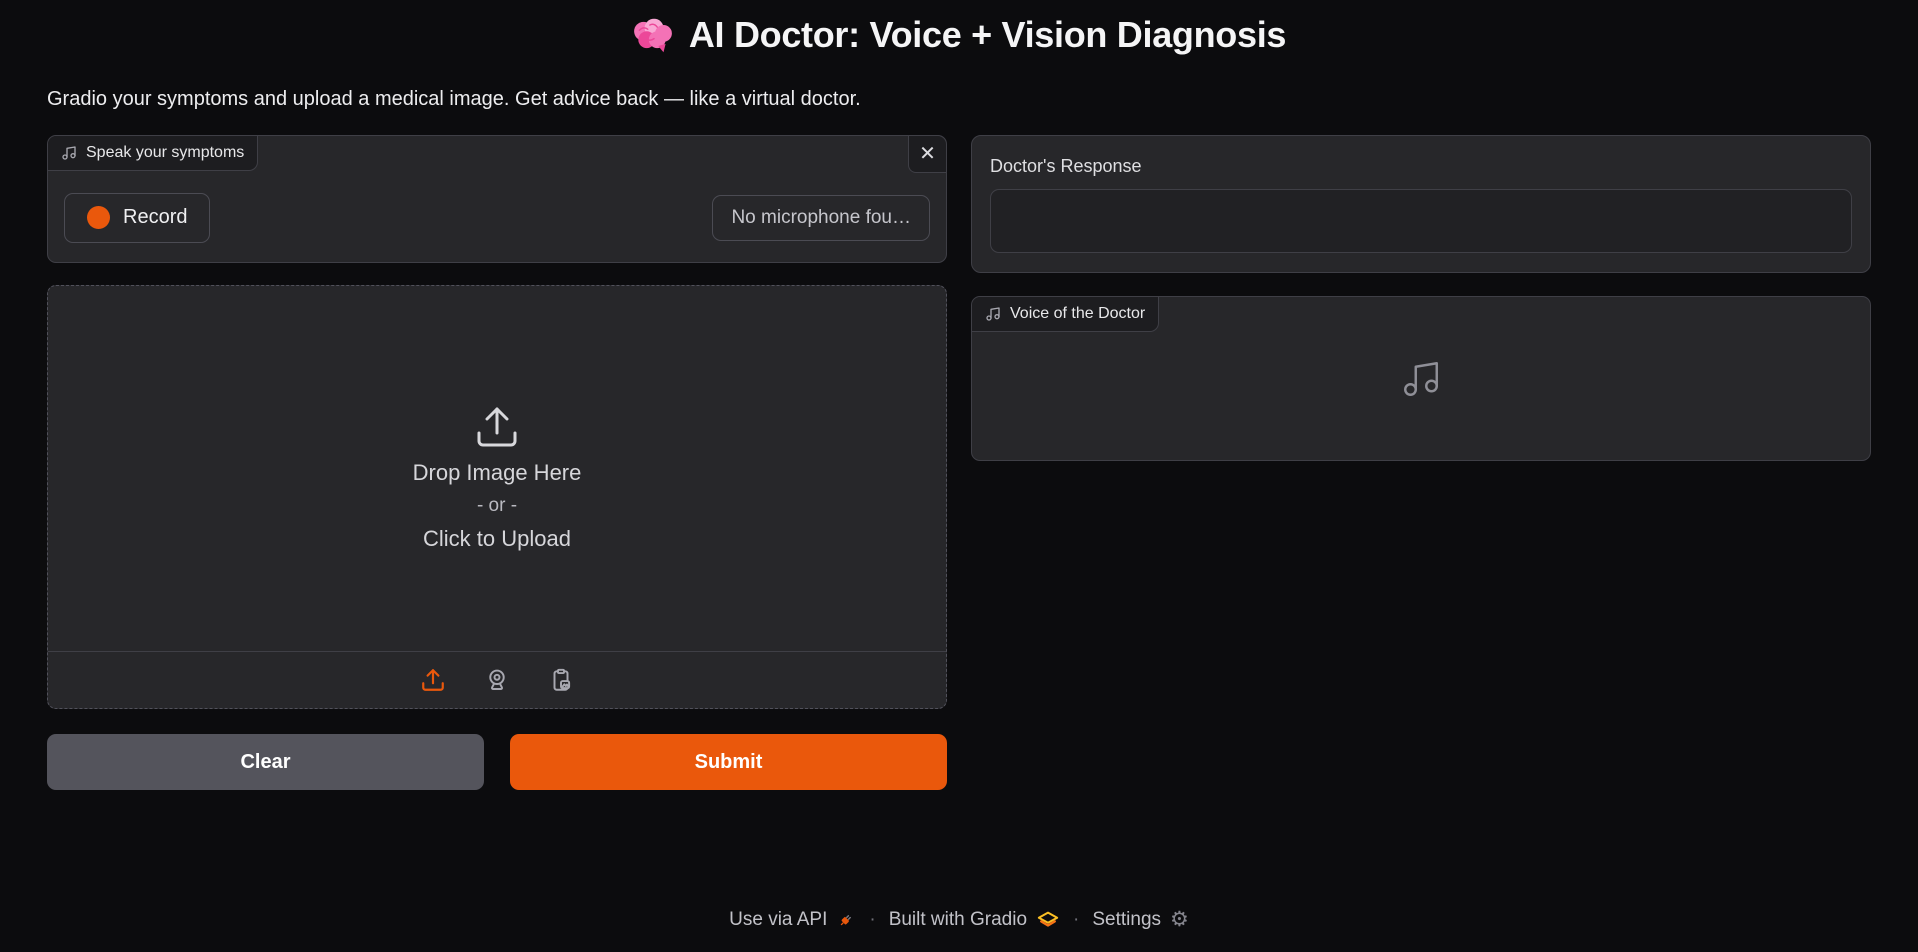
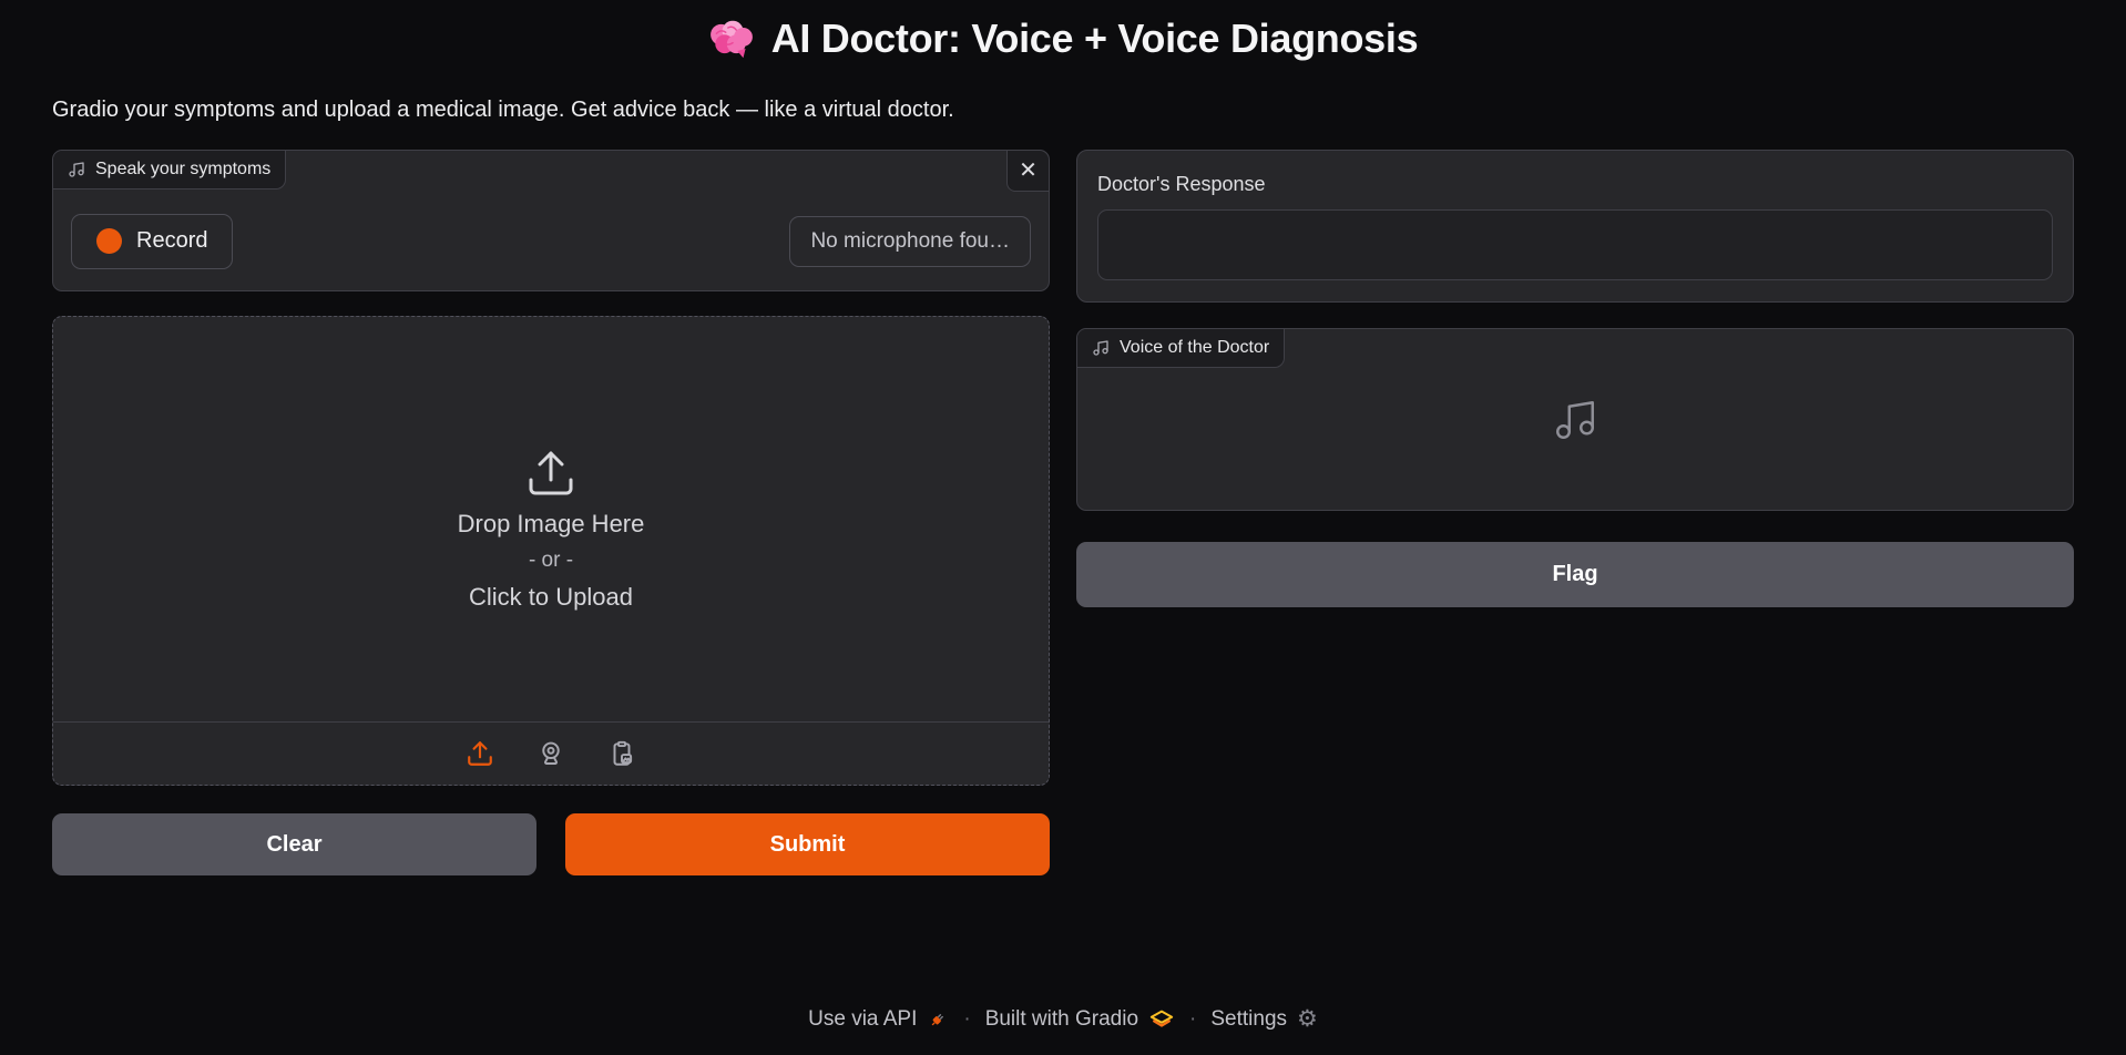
- AI Doctor: Voice + Vision Diagnosis
+ AI Doctor: Voice + Voice Diagnosis
  Gradio your symptoms and upload a medical image. Get advice back — like a virtual doctor.
  Speak your symptoms
  ✕
  Record
  No microphone fou…
  Drop Image Here
  - or -
  Click to Upload
  Clear
  Submit
  Doctor's Response
  Voice of the Doctor
+ Flag
  Use via API
  ·
  Built with Gradio
  ·
  Settings
  ⚙
